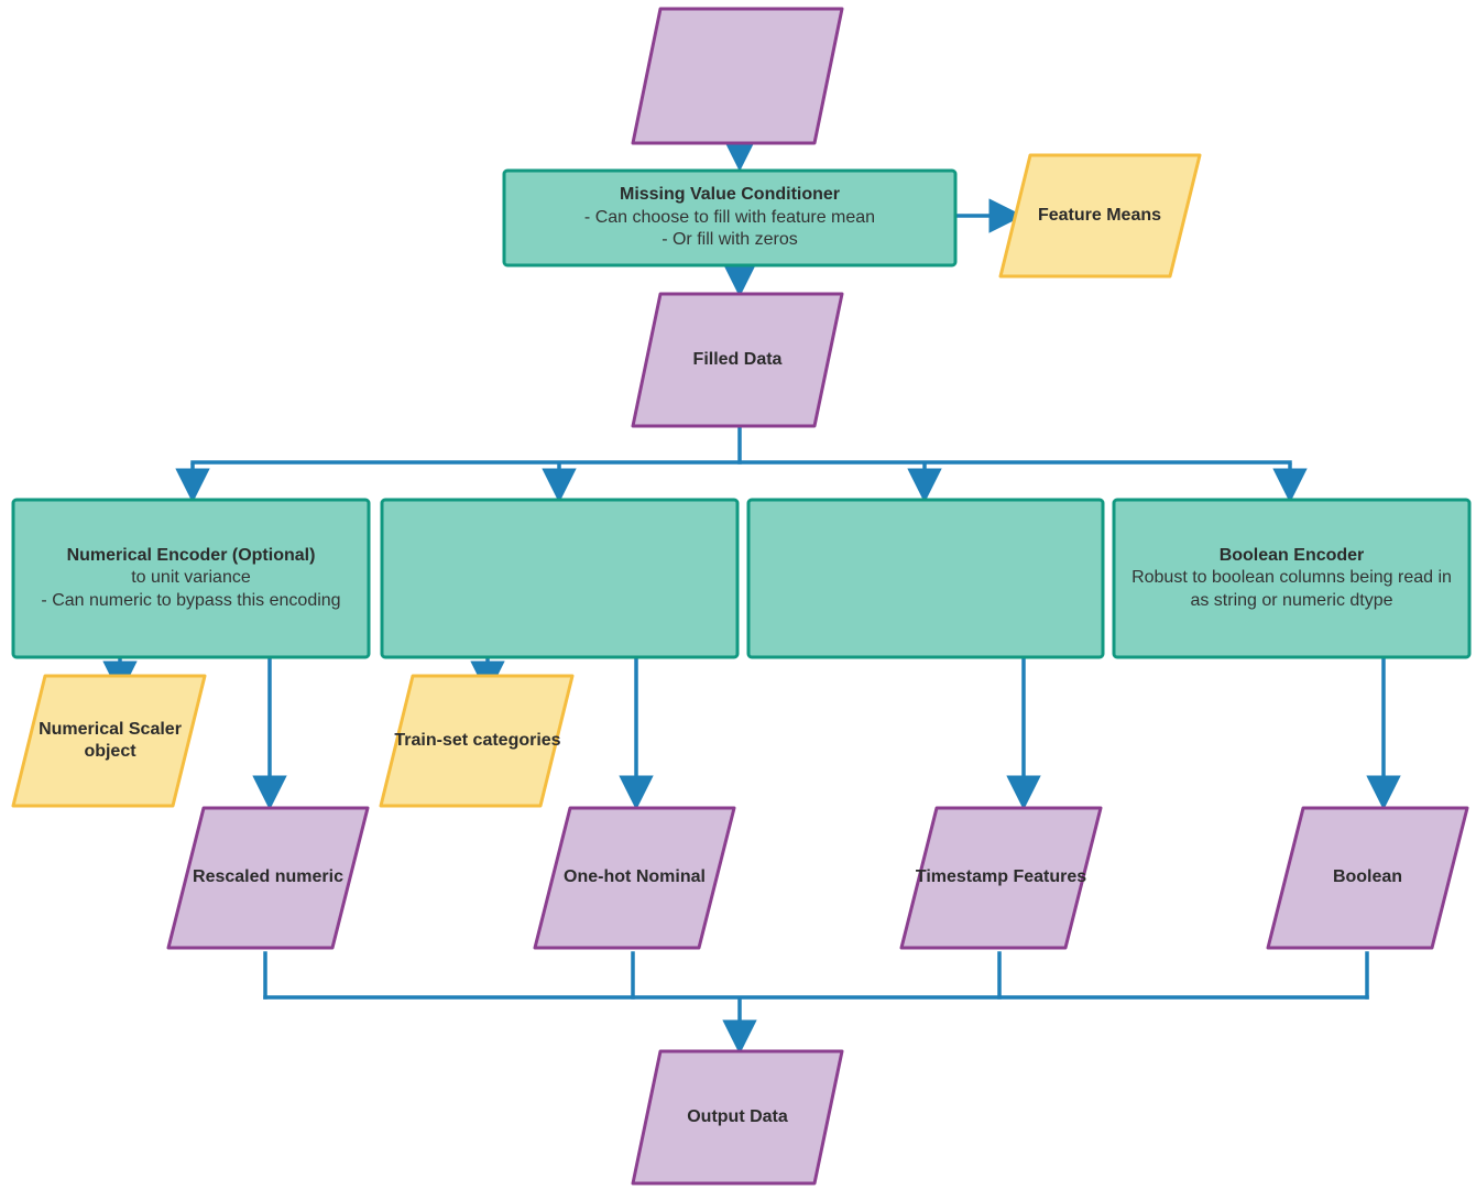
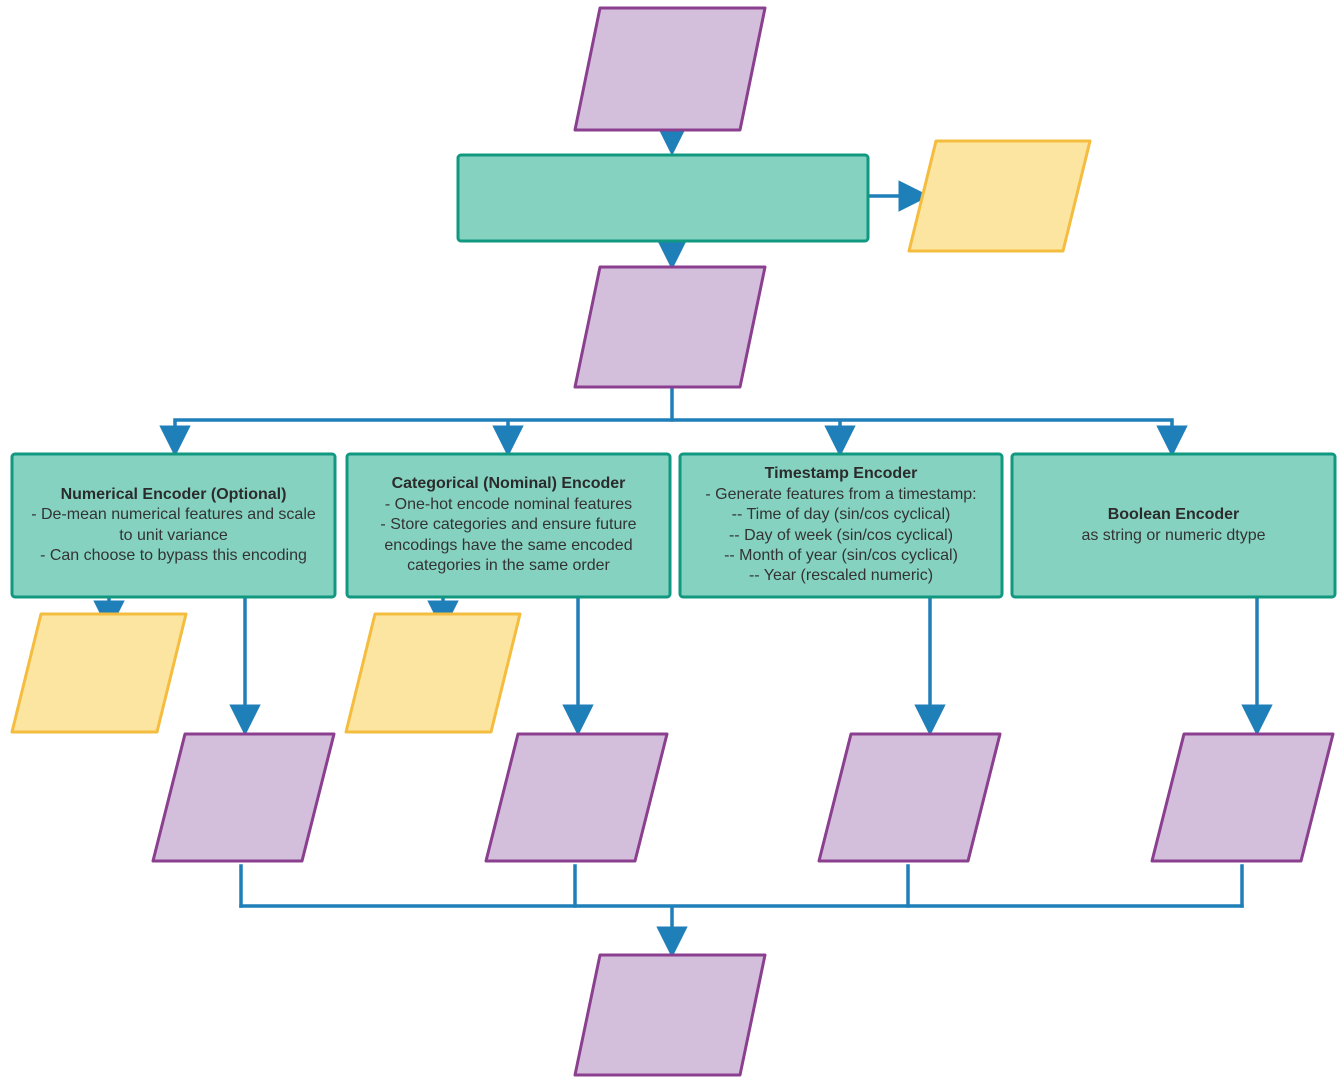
- Missing Value Conditioner
- - Can choose to fill with feature mean
- - Or fill with zeros
- Feature Means
- Filled Data
  Numerical Encoder (Optional)
+ - De-mean numerical features and scale
  to unit variance
- - Can numeric to bypass this encoding
+ - Can choose to bypass this encoding
+ Categorical (Nominal) Encoder
+ - One-hot encode nominal features
+ - Store categories and ensure future
+ encodings have the same encoded
+ categories in the same order
+ Timestamp Encoder
+ - Generate features from a timestamp:
+ -- Time of day (sin/cos cyclical)
+ -- Day of week (sin/cos cyclical)
+ -- Month of year (sin/cos cyclical)
+ -- Year (rescaled numeric)
  Boolean Encoder
- Robust to boolean columns being read in
  as string or numeric dtype
- Numerical Scaler
- object
- Train-set categories
- Rescaled numeric
- One-hot Nominal
- Timestamp Features
- Boolean
- Output Data
